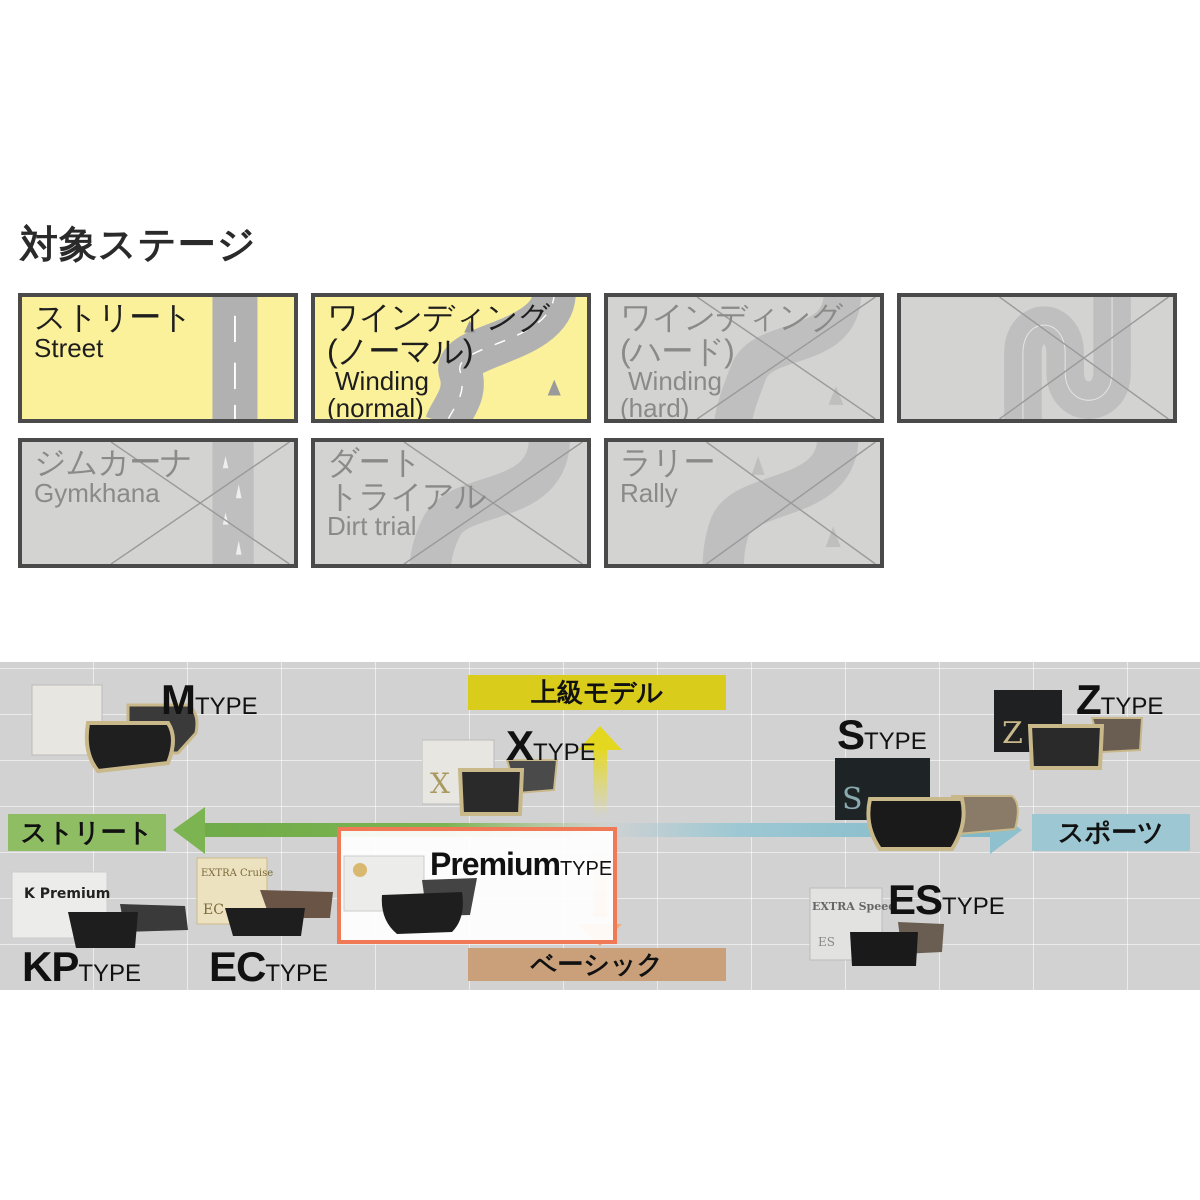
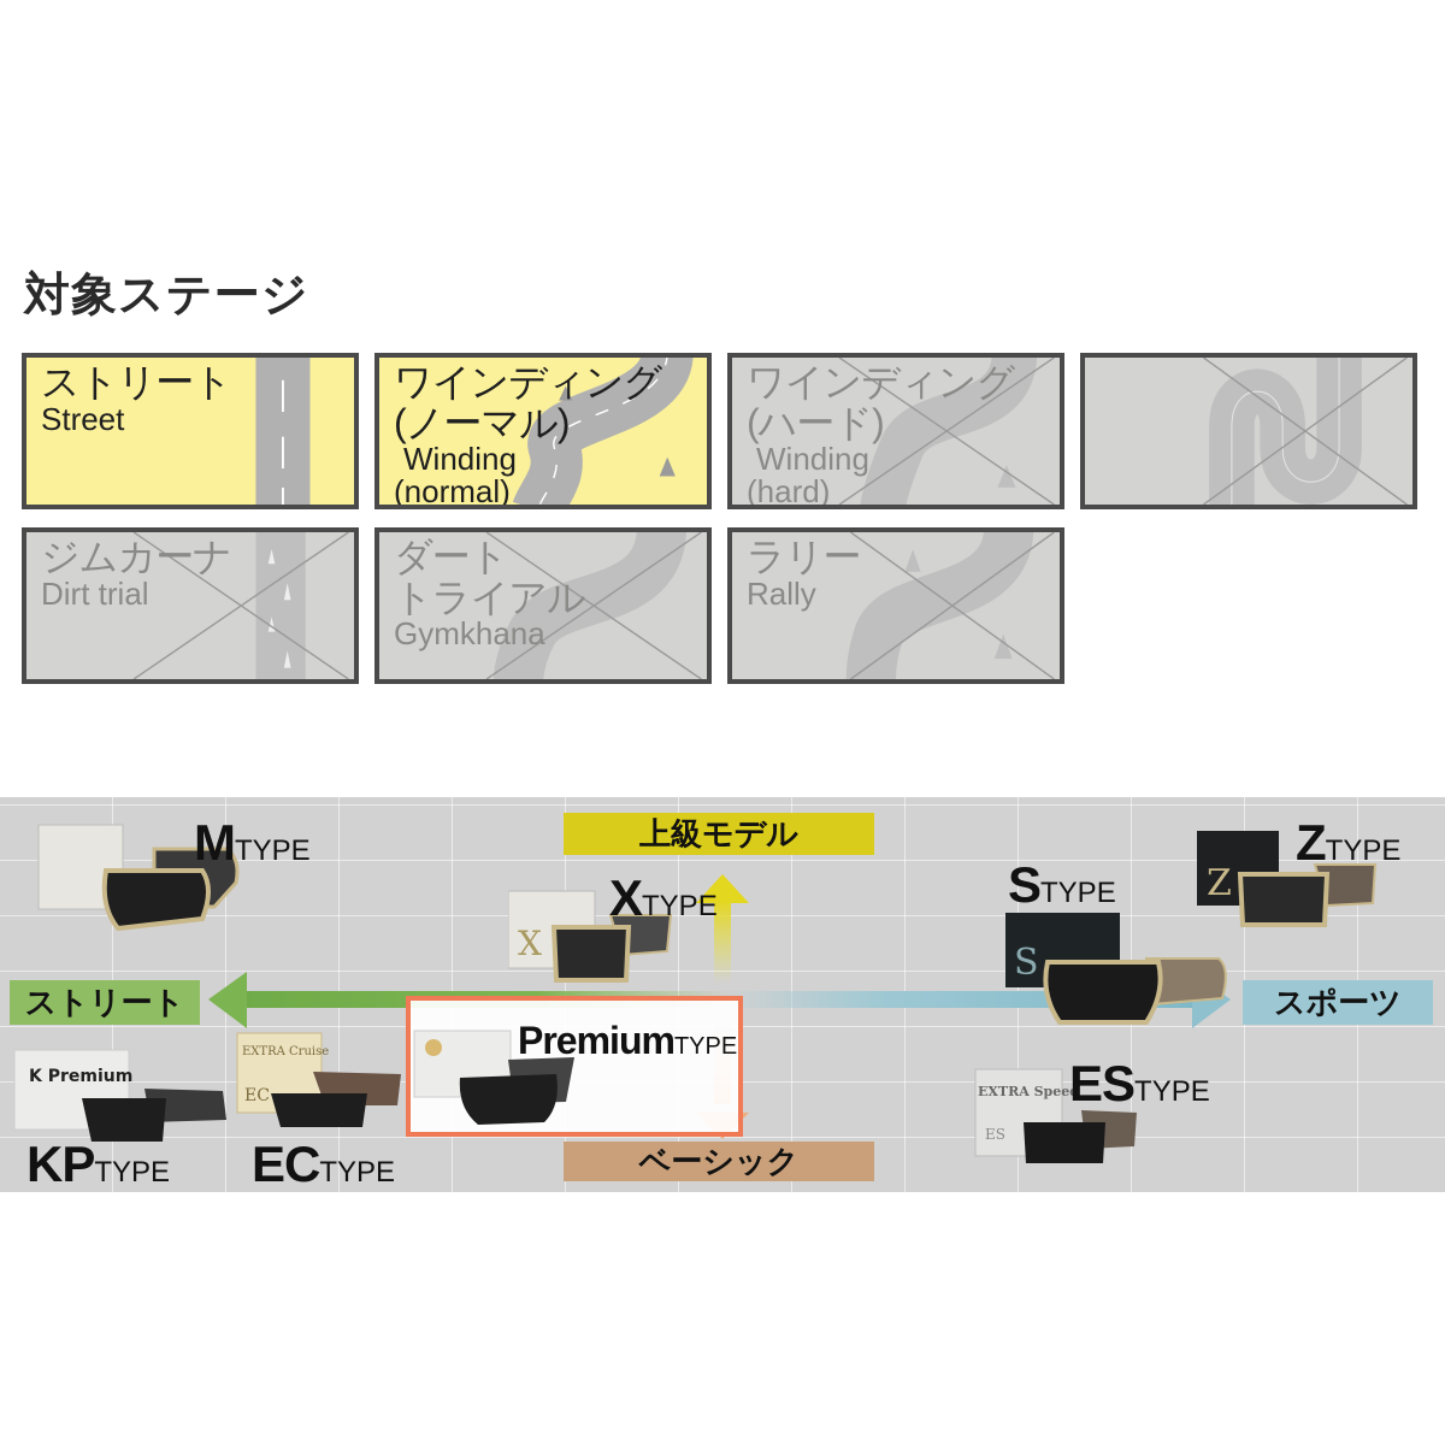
  対象ステージ
  ストリート
  Street
  ワインディング
  (ノーマル)
  Winding
  (normal)
  ワインディング
  (ハード)
  Winding
  (hard)
  ジムカーナ
- Gymkhana
+ Dirt trial
  ダート
  トライアル
- Dirt trial
+ Gymkhana
  ラリー
  Rally
  上級モデル
  ストリート
  スポーツ
  ベーシック
  X
  S
  Z
  K Premium
  EXTRA Cruise
  EC
  EXTRA Speed
  ES
  MTYPE
  XTYPE
  STYPE
  ZTYPE
  PremiumTYPE
  KPTYPE
  ECTYPE
  ESTYPE
